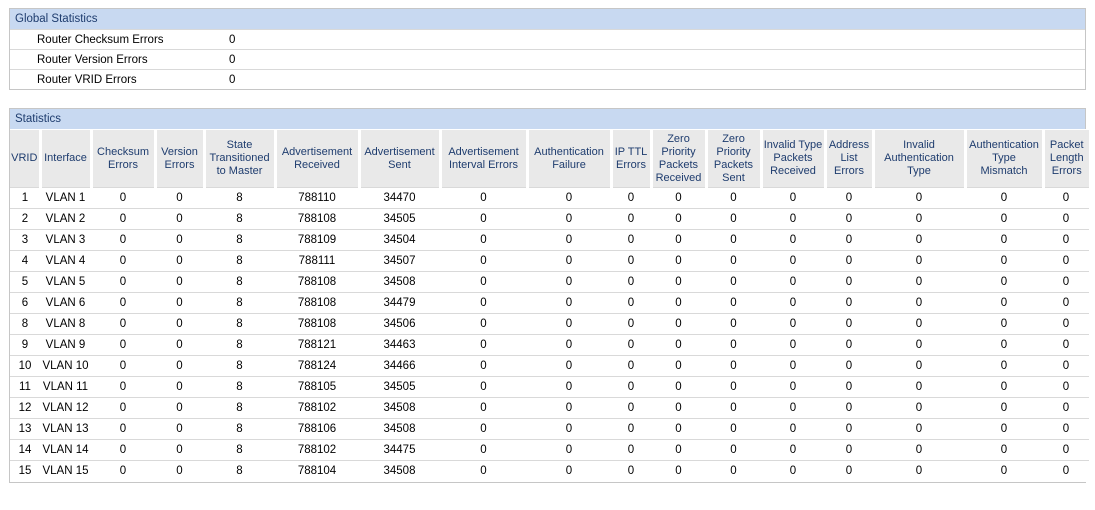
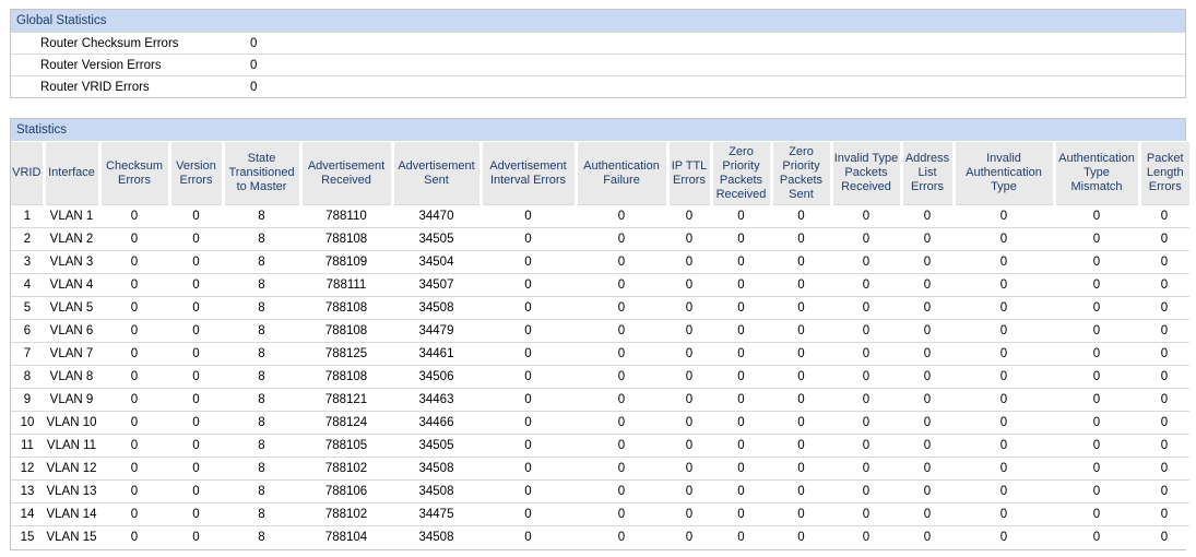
  Global Statistics
  Router Checksum Errors
  0
  Router Version Errors
  0
  Router VRID Errors
  0
  Statistics
  VRID	Interface	Checksum Errors	Version Errors	State Transitioned to Master	Advertisement Received	Advertisement Sent	Advertisement Interval Errors	Authentication Failure	IP TTL Errors	Zero Priority Packets Received	Zero Priority Packets Sent	Invalid Type Packets Received	Address List Errors	Invalid Authentication Type	Authentication Type Mismatch	Packet Length Errors
  1	VLAN 1	0	0	8	788110	34470	0	0	0	0	0	0	0	0	0	0
  2	VLAN 2	0	0	8	788108	34505	0	0	0	0	0	0	0	0	0	0
  3	VLAN 3	0	0	8	788109	34504	0	0	0	0	0	0	0	0	0	0
  4	VLAN 4	0	0	8	788111	34507	0	0	0	0	0	0	0	0	0	0
  5	VLAN 5	0	0	8	788108	34508	0	0	0	0	0	0	0	0	0	0
  6	VLAN 6	0	0	8	788108	34479	0	0	0	0	0	0	0	0	0	0
+ 7	VLAN 7	0	0	8	788125	34461	0	0	0	0	0	0	0	0	0	0
  8	VLAN 8	0	0	8	788108	34506	0	0	0	0	0	0	0	0	0	0
  9	VLAN 9	0	0	8	788121	34463	0	0	0	0	0	0	0	0	0	0
  10	VLAN 10	0	0	8	788124	34466	0	0	0	0	0	0	0	0	0	0
  11	VLAN 11	0	0	8	788105	34505	0	0	0	0	0	0	0	0	0	0
  12	VLAN 12	0	0	8	788102	34508	0	0	0	0	0	0	0	0	0	0
  13	VLAN 13	0	0	8	788106	34508	0	0	0	0	0	0	0	0	0	0
  14	VLAN 14	0	0	8	788102	34475	0	0	0	0	0	0	0	0	0	0
  15	VLAN 15	0	0	8	788104	34508	0	0	0	0	0	0	0	0	0	0
